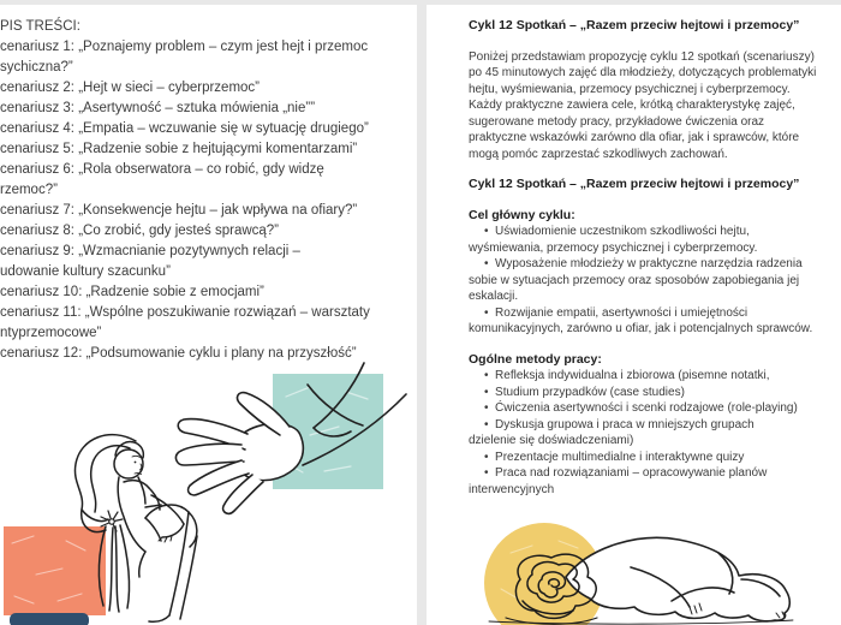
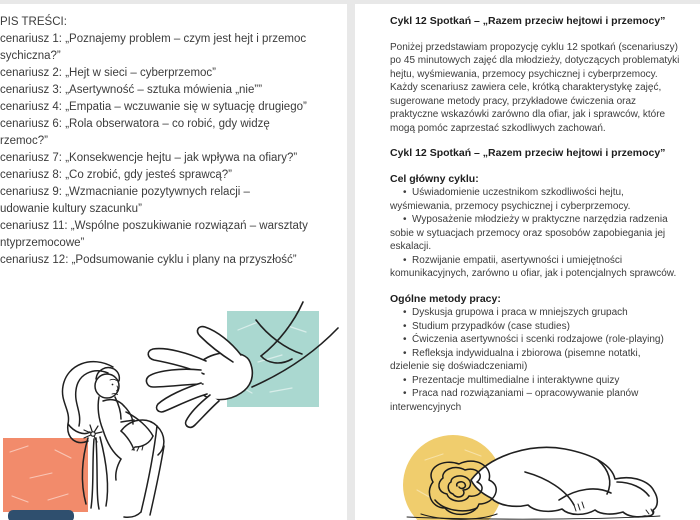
  PIS TREŚCI:
  cenariusz 1: „Poznajemy problem – czym jest hejt i przemoc
  sychiczna?”
  cenariusz 2: „Hejt w sieci – cyberprzemoc”
  cenariusz 3: „Asertywność – sztuka mówienia „nie””
  cenariusz 4: „Empatia – wczuwanie się w sytuację drugiego”
- cenariusz 5: „Radzenie sobie z hejtującymi komentarzami”
  cenariusz 6: „Rola obserwatora – co robić, gdy widzę
  rzemoc?”
  cenariusz 7: „Konsekwencje hejtu – jak wpływa na ofiary?”
  cenariusz 8: „Co zrobić, gdy jesteś sprawcą?”
  cenariusz 9: „Wzmacnianie pozytywnych relacji –
  udowanie kultury szacunku”
- cenariusz 10: „Radzenie sobie z emocjami”
  cenariusz 11: „Wspólne poszukiwanie rozwiązań – warsztaty
  ntyprzemocowe”
  cenariusz 12: „Podsumowanie cyklu i plany na przyszłość”
  Cykl 12 Spotkań – „Razem przeciw hejtowi i przemocy”
  Poniżej przedstawiam propozycję cyklu 12 spotkań (scenariuszy)
  po 45 minutowych zajęć dla młodzieży, dotyczących problematyki
  hejtu, wyśmiewania, przemocy psychicznej i cyberprzemocy.
- Każdy praktyczne zawiera cele, krótką charakterystykę zajęć,
+ Każdy scenariusz zawiera cele, krótką charakterystykę zajęć,
  sugerowane metody pracy, przykładowe ćwiczenia oraz
  praktyczne wskazówki zarówno dla ofiar, jak i sprawców, które
  mogą pomóc zaprzestać szkodliwych zachowań.
  Cykl 12 Spotkań – „Razem przeciw hejtowi i przemocy”
  Cel główny cyklu:
  • Uświadomienie uczestnikom szkodliwości hejtu,
  wyśmiewania, przemocy psychicznej i cyberprzemocy.
  • Wyposażenie młodzieży w praktyczne narzędzia radzenia
  sobie w sytuacjach przemocy oraz sposobów zapobiegania jej
  eskalacji.
  • Rozwijanie empatii, asertywności i umiejętności
  komunikacyjnych, zarówno u ofiar, jak i potencjalnych sprawców.
  Ogólne metody pracy:
- • Refleksja indywidualna i zbiorowa (pisemne notatki,
+ • Dyskusja grupowa i praca w mniejszych grupach
  • Studium przypadków (case studies)
  • Ćwiczenia asertywności i scenki rodzajowe (role-playing)
- • Dyskusja grupowa i praca w mniejszych grupach
+ • Refleksja indywidualna i zbiorowa (pisemne notatki,
  dzielenie się doświadczeniami)
  • Prezentacje multimedialne i interaktywne quizy
  • Praca nad rozwiązaniami – opracowywanie planów
  interwencyjnych
